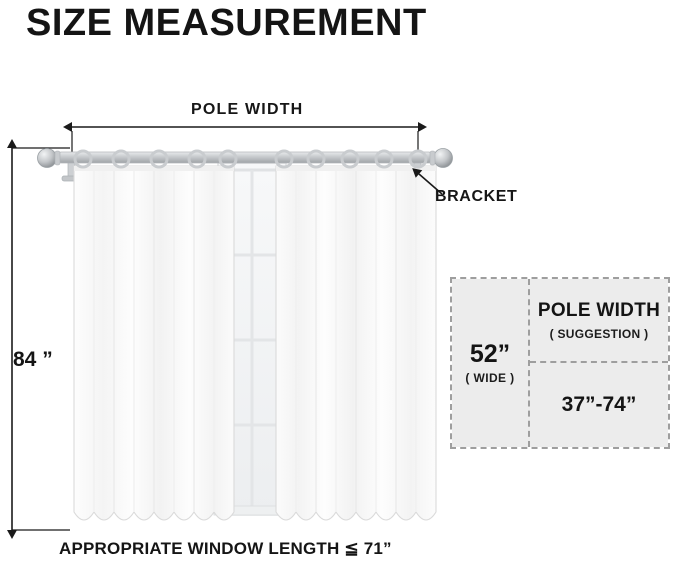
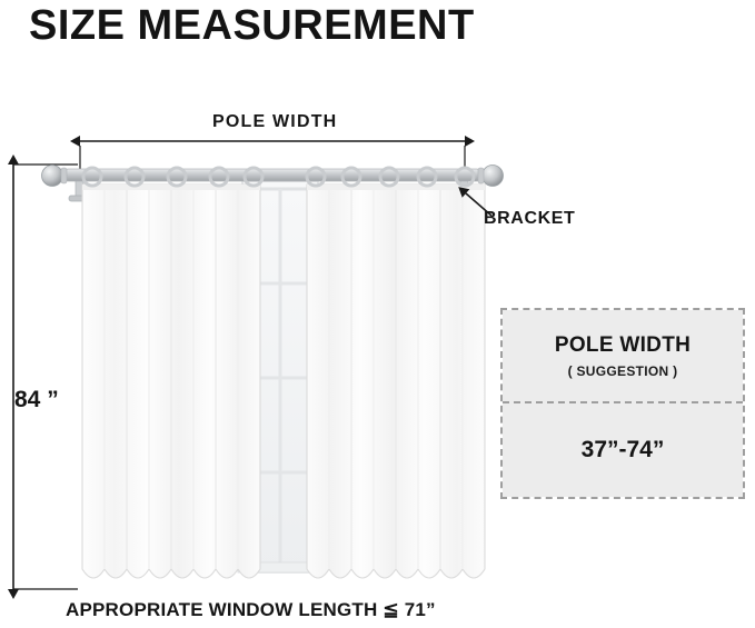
  SIZE MEASUREMENT
  POLE WIDTH
  84 ”
  BRACKET
  APPROPRIATE WINDOW LENGTH ≦ 71”
- 52”
- ( WIDE )
  POLE WIDTH
  ( SUGGESTION )
  37”-74”
